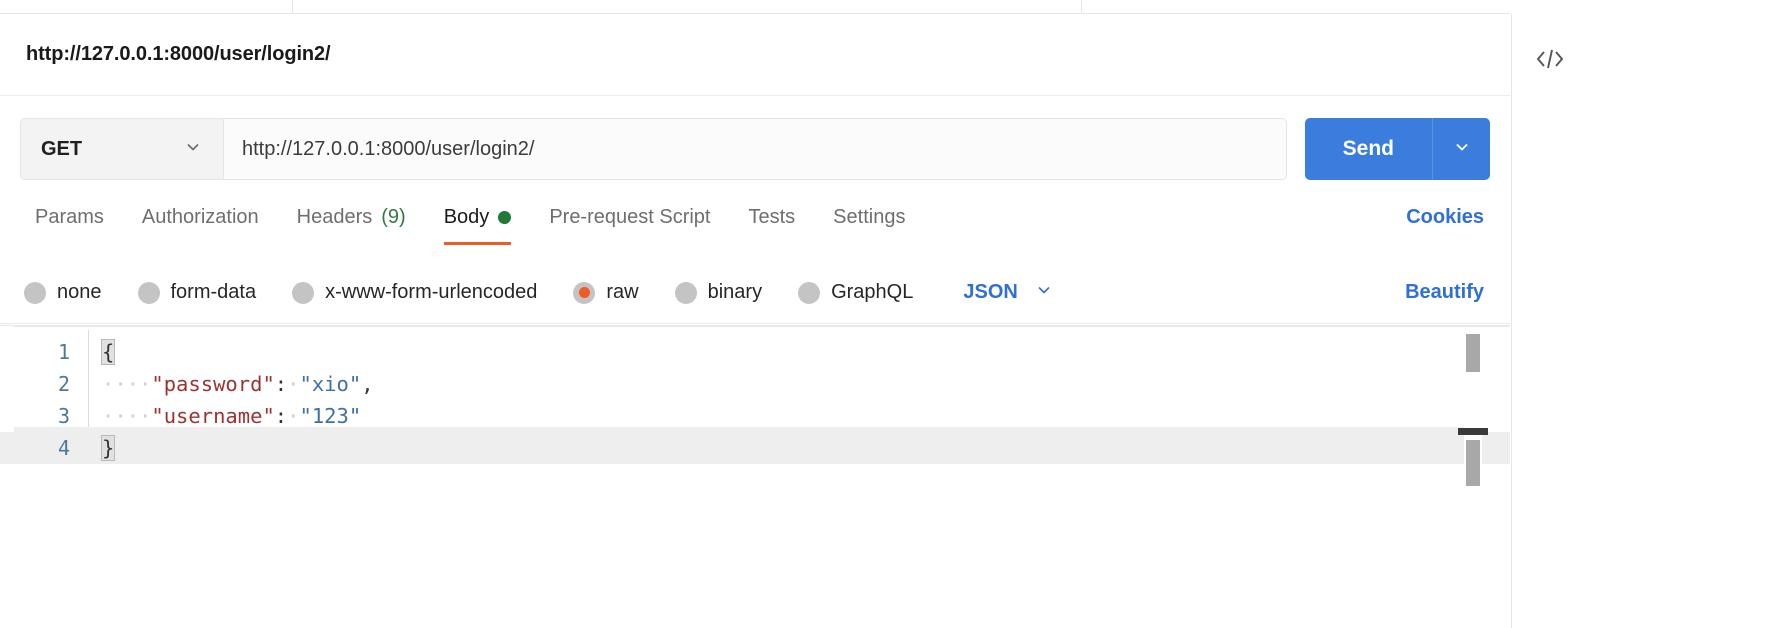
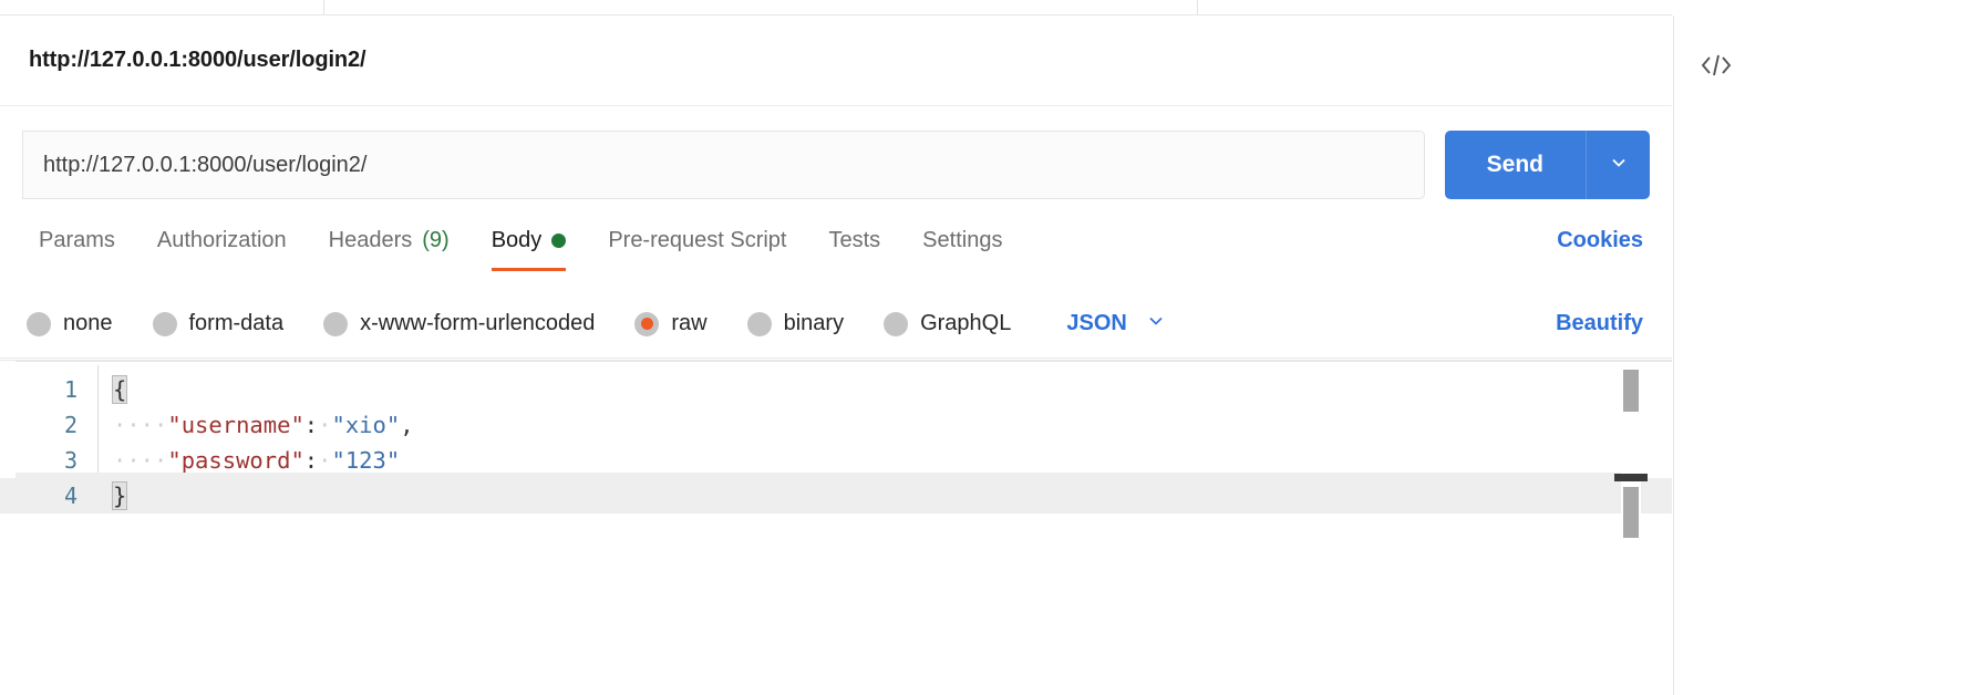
  http://127.0.0.1:8000/user/login2/
- GET
  http://127.0.0.1:8000/user/login2/
  Send
  Params
  Authorization
  Headers
  (9)
  Body
  Pre-request Script
  Tests
  Settings
  Cookies
  none
  form-data
  x-www-form-urlencoded
  raw
  binary
  GraphQL
  JSON
  Beautify
  1
  {
  2
- ····"password":·"xio",
+ ····"username":·"xio",
  3
- ····"username":·"123"
+ ····"password":·"123"
  4
  }
